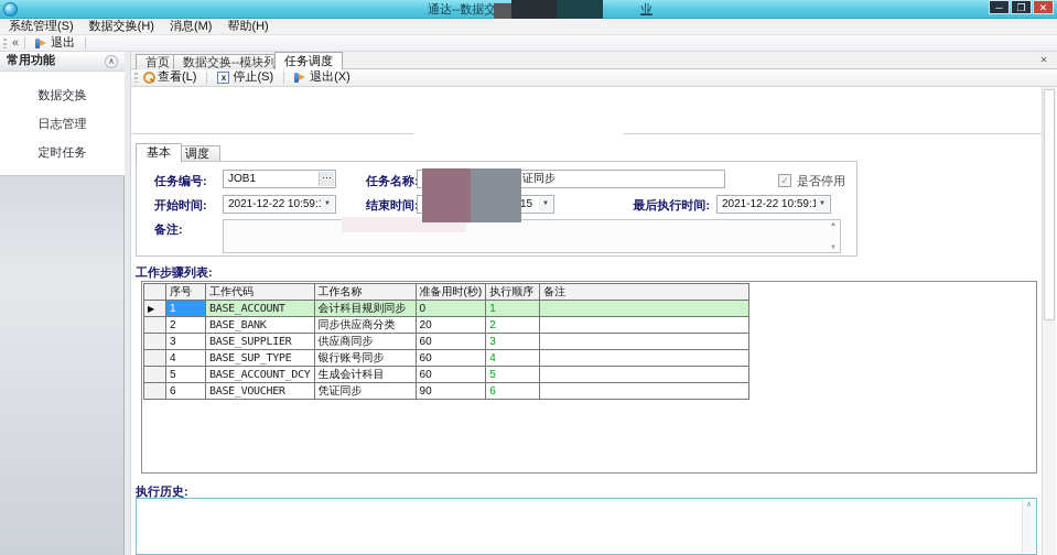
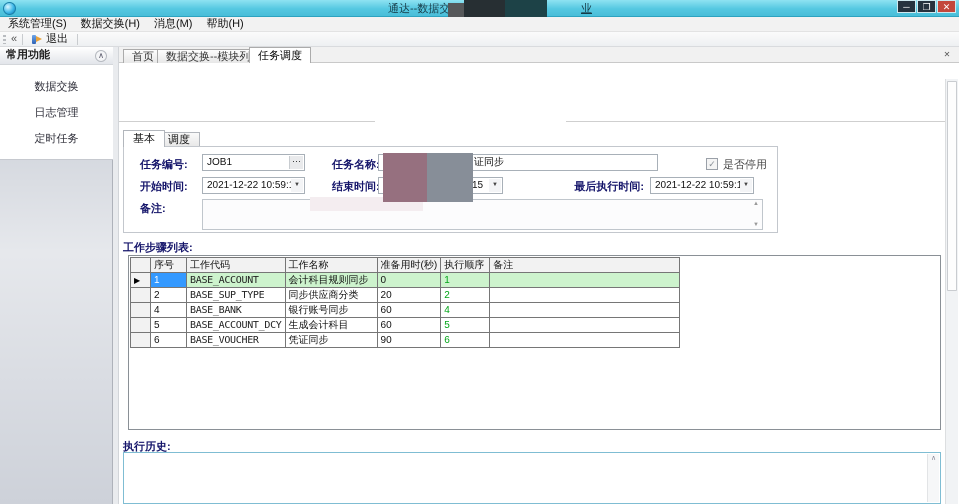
  通达--数据交
  业
  ─
  ❐
  ✕
  系统管理(S)
  数据交换(H)
  消息(M)
  帮助(H)
  «
  退出
  常用功能
  ∧
  数据交换
  日志管理
  定时任务
  首页
  数据交换--模块列
  任务调度
  ✕
- 查看(L)
- x
- 停止(S)
- 退出(X)
  基本
  调度
  任务编号:
  JOB1
  ⋯
  任务名称
  证同步
  ✓
  是否停用
  开始时间:
  2021-12-22 10:59:
  结束时间
  15
  最后执行时间:
  2021-12-22 10:59:
  备注:
  工作步骤列表:
  	序号	工作代码	工作名称	准备用时(秒)	执行顺序	备注
  ▶	1	BASE_ACCOUNT	会计科目规则同步	0	1
- 	2	BASE_BANK	同步供应商分类	20	2
+ 	2	BASE_SUP_TYPE	同步供应商分类	20	2
- 	3	BASE_SUPPLIER	供应商同步	60	3
- 	4	BASE_SUP_TYPE	银行账号同步	60	4
+ 	4	BASE_BANK	银行账号同步	60	4
  	5	BASE_ACCOUNT_DCY	生成会计科目	60	5
  	6	BASE_VOUCHER	凭证同步	90	6
  执行历史:
